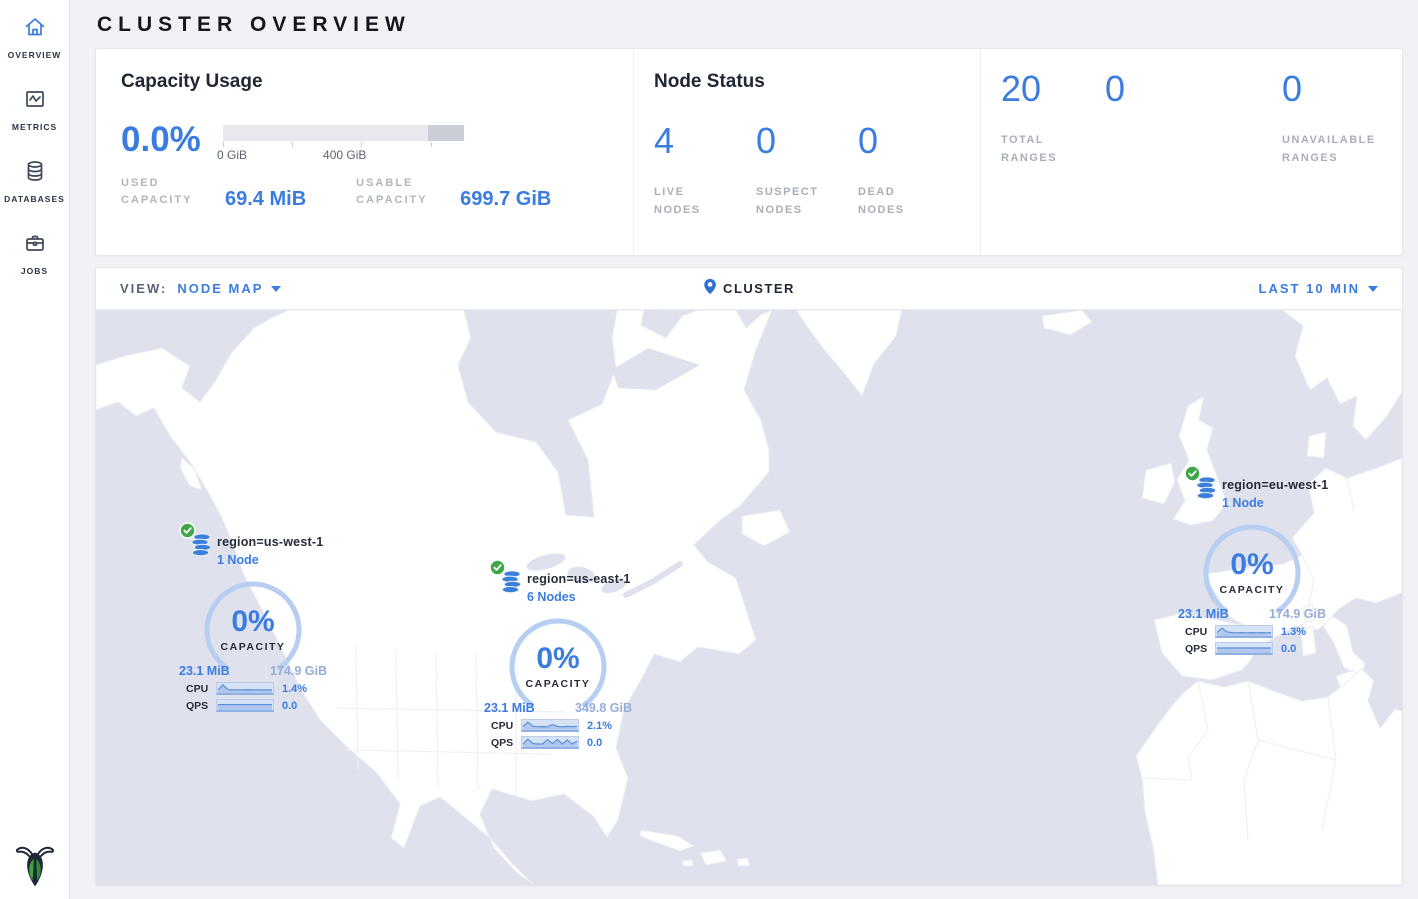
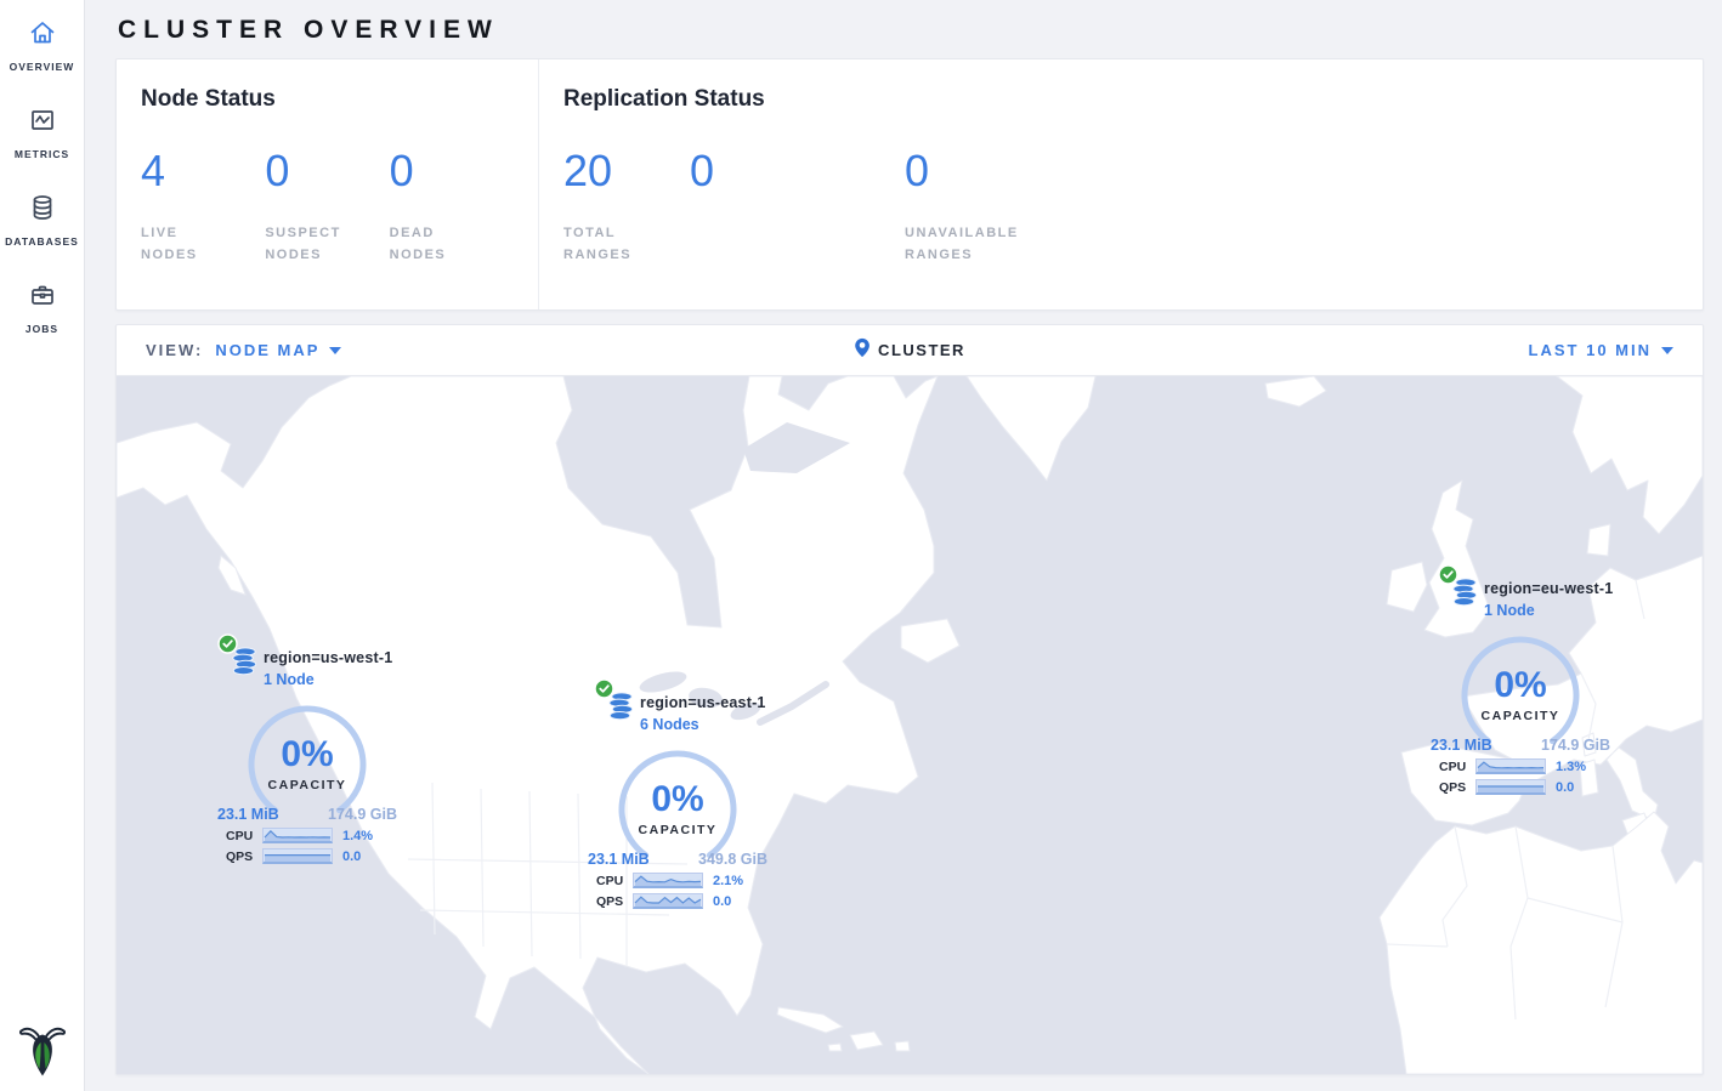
  OVERVIEW
  METRICS
  DATABASES
  JOBS
  CLUSTER OVERVIEW
- Capacity Usage
- 0.0%
- 0 GiB
- 400 GiB
- USED CAPACITY
- 69.4 MiB
- USABLE CAPACITY
- 699.7 GiB
  Node Status
  4
  LIVE NODES
  0
  SUSPECT NODES
  0
  DEAD NODES
+ Replication Status
  20
  TOTAL RANGES
  0
  0
  UNAVAILABLE RANGES
  VIEW:
  NODE MAP
  CLUSTER
  LAST 10 MIN
  region=us-west-1
  1 Node
  0%
  CAPACITY
  23.1 MiB
  174.9 GiB
  CPU
  1.4%
  QPS
  0.0
  region=us-east-1
  6 Nodes
  0%
  CAPACITY
  23.1 MiB
  349.8 GiB
  CPU
  2.1%
  QPS
  0.0
  region=eu-west-1
  1 Node
  0%
  CAPACITY
  23.1 MiB
  174.9 GiB
  CPU
  1.3%
  QPS
  0.0
